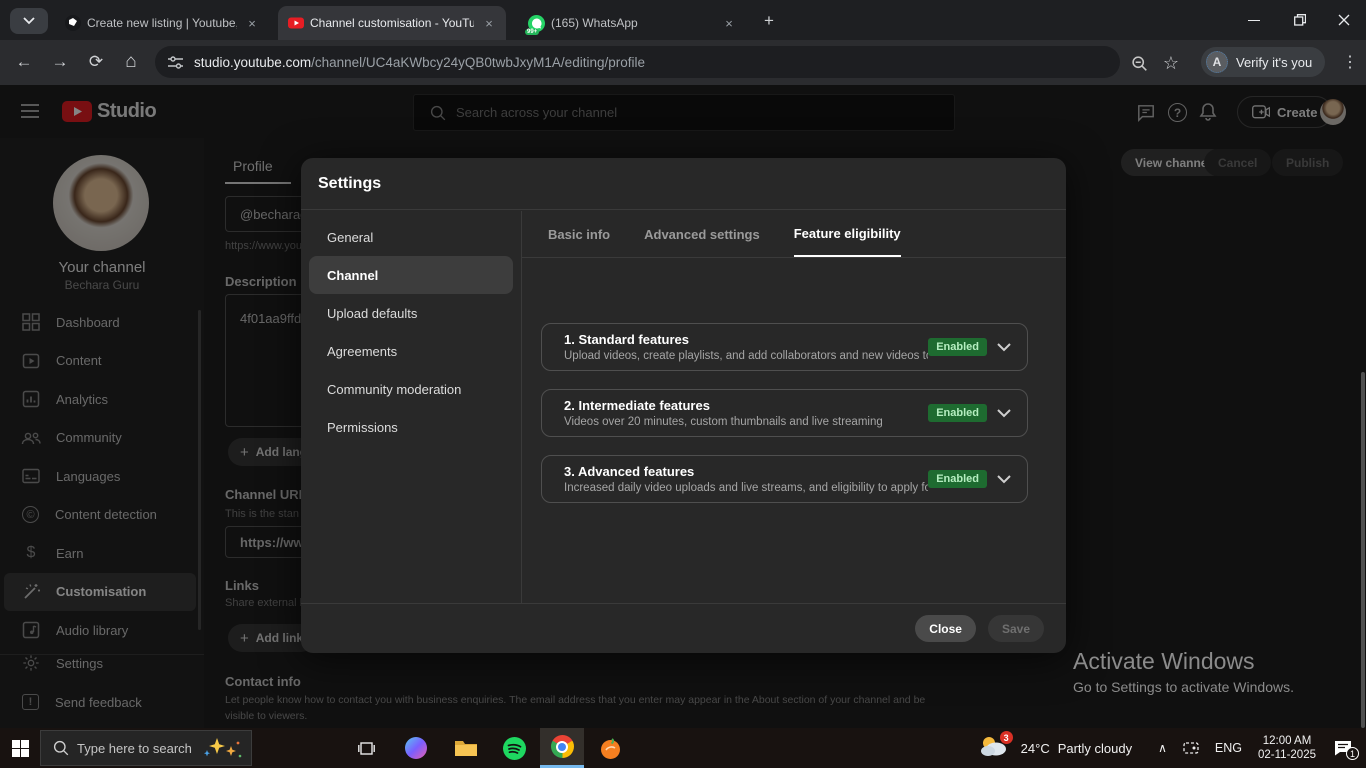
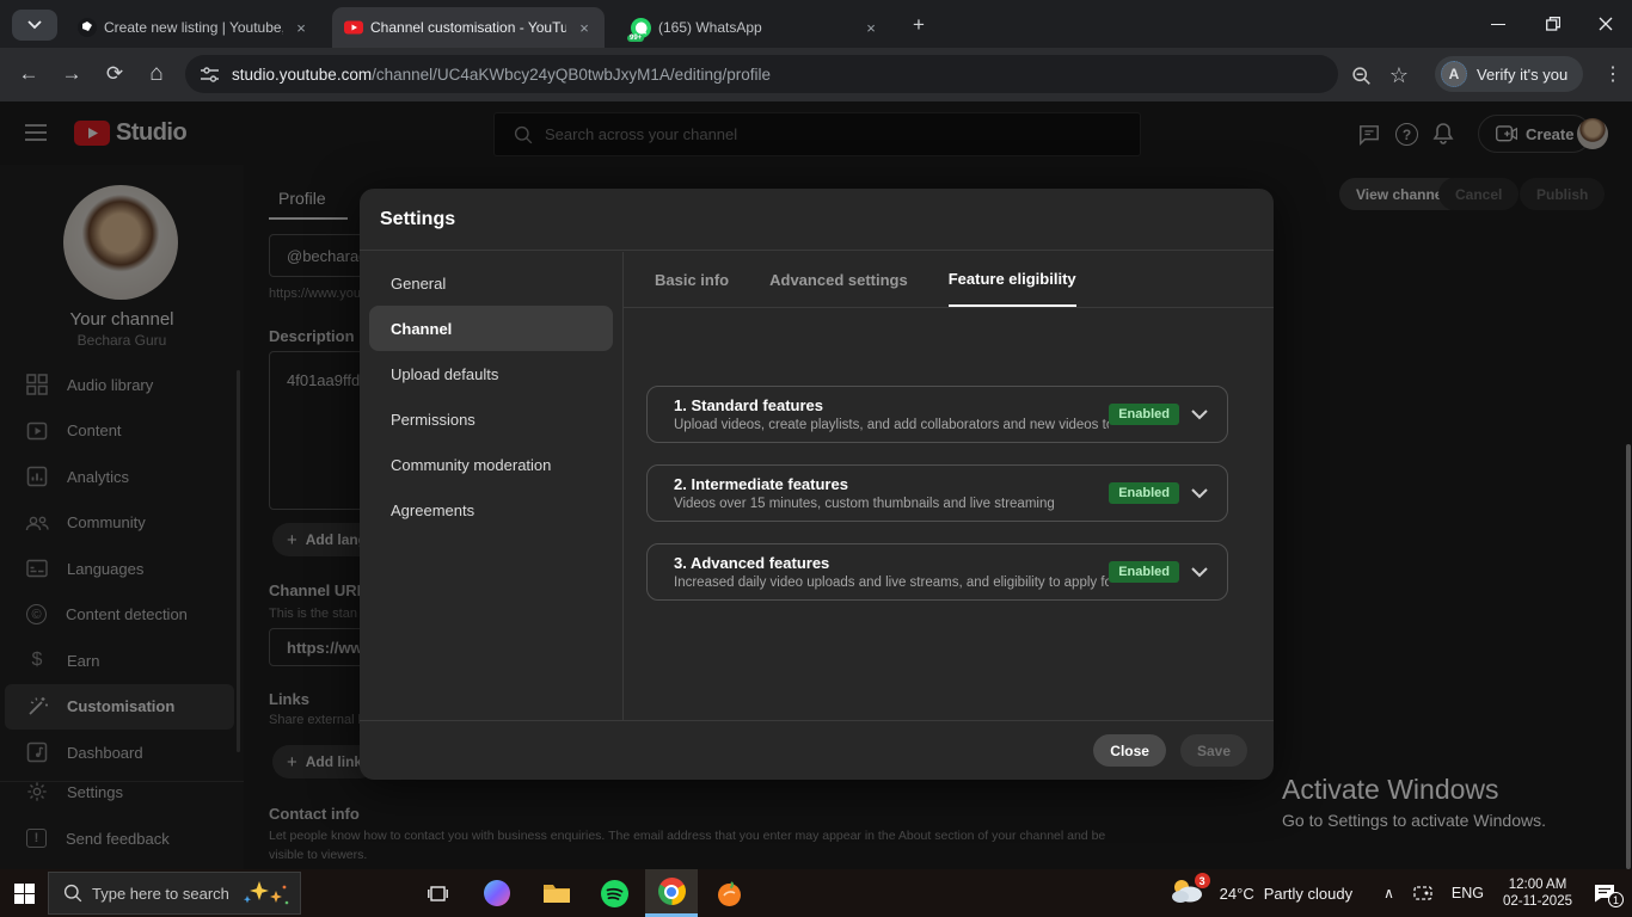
  Create new listing | Youtube
  ×
  Channel customisation - YouTu
  ×
  (165) WhatsApp
  ×
  +
  ←
  →
  ⟳
  ⌂
  studio.youtube.com
  /channel/UC4aKWbcy24yQB0twbJxyM1A/editing/profile
  ☆
  A
  Verify it's you
  ⋮
  Studio
  Search across your channel
  ?
  Create
  Your channel
  Bechara Guru
- Dashboard
+ Audio library
  Content
  Analytics
  Community
  Languages
  ©
  Content detection
  $
  Earn
  Customisation
- Audio library
+ Dashboard
  Settings
  !
  Send feedback
  Profile
  @bechara
  https://www.you
  Description
  4f01aa9ffd
  +
  Add lan
  Channel UR
  This is the stan
  https://ww
  Links
  Share external
  +
  Add link
  Contact info
  Let people know how to contact you with business enquiries. The email address that you enter may appear in the About section of your channel and be
  visible to viewers.
  View chann
  Cancel
  Publish
  Settings
  General
  Channel
  Upload defaults
- Agreements
+ Permissions
  Community moderation
- Permissions
+ Agreements
  Basic info
  Advanced settings
  Feature eligibility
  1. Standard features
  Upload videos, create playlists, and add collaborators and new videos t
  Enabled
  2. Intermediate features
- Videos over 20 minutes, custom thumbnails and live streaming
+ Videos over 15 minutes, custom thumbnails and live streaming
  Enabled
  3. Advanced features
  Increased daily video uploads and live streams, and eligibility to apply fo
  Enabled
  Close
  Save
  Activate Windows
  Go to Settings to activate Windows.
  Type here to search
  3
  24°C
  Partly cloudy
  ∧
  ENG
  12:00 AM
  02-11-2025
  1
